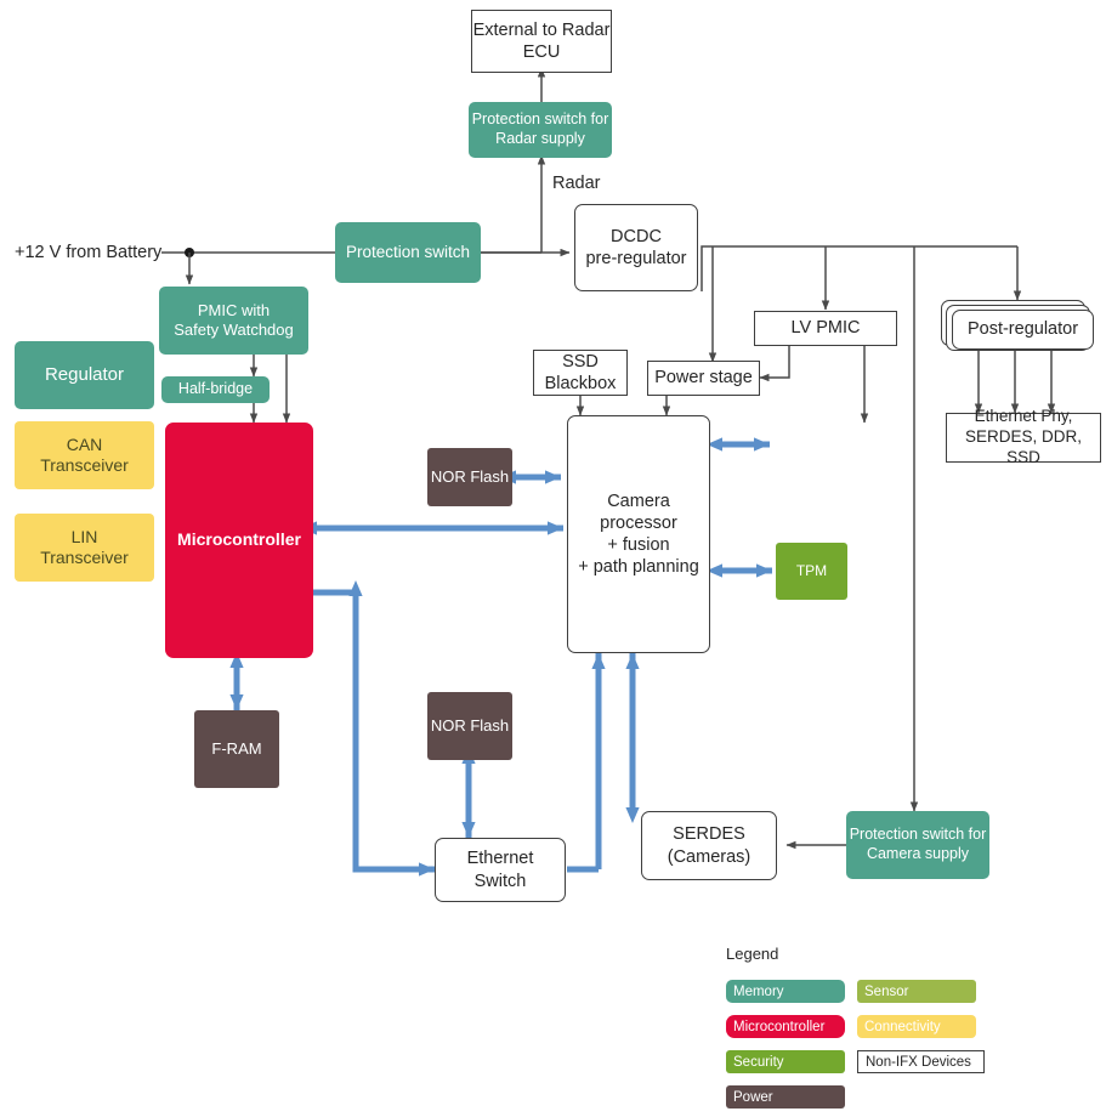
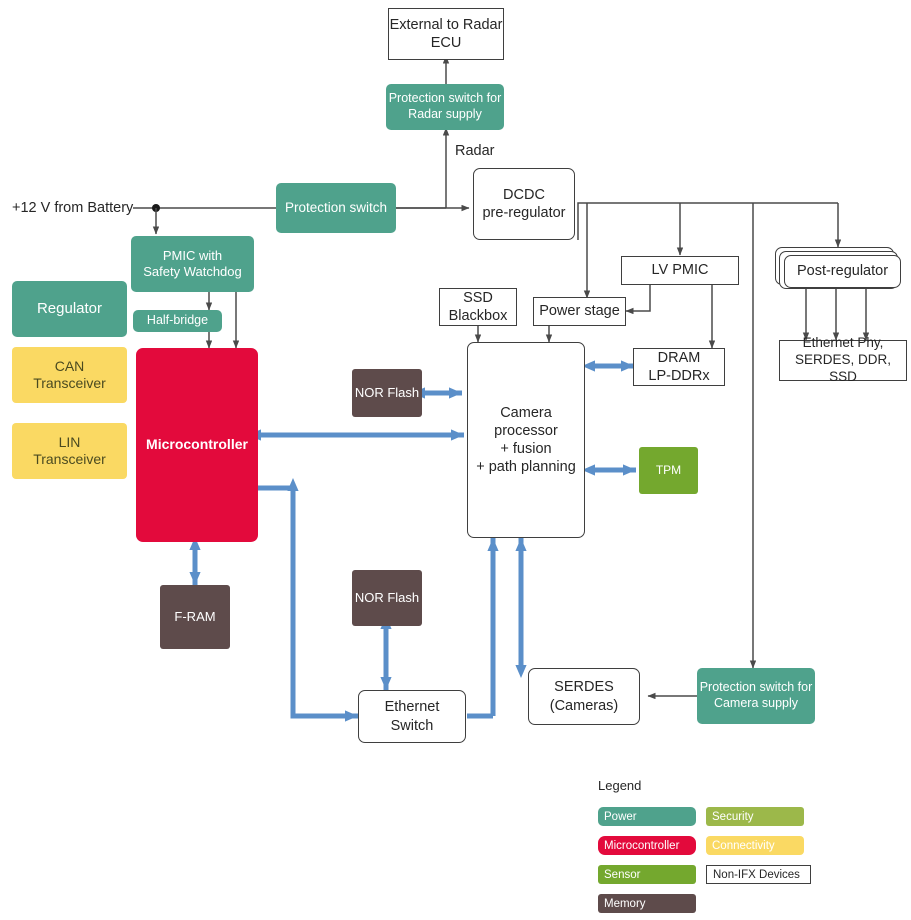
  External to Radar
  ECU
  Protection switch for
  Radar supply
  Radar
  +12 V from Battery
  Protection switch
  DCDC
  pre-regulator
  PMIC with
  Safety Watchdog
  Regulator
  Half-bridge
  CAN
  Transceiver
  LIN
  Transceiver
  Microcontroller
  F-RAM
  NOR Flash
  NOR Flash
  SSD
  Blackbox
  Power stage
  LV PMIC
  Post-regulator
+ DRAM
+ LP-DDRx
  Ethernet Phy,
  SERDES, DDR, SSD
  Camera
  processor
  + fusion
  + path planning
  TPM
  Ethernet
  Switch
  SERDES
  (Cameras)
  Protection switch for
  Camera supply
  Legend
- Memory
+ Power
  Microcontroller
- Security
+ Sensor
- Power
+ Memory
- Sensor
+ Security
  Connectivity
  Non-IFX Devices
